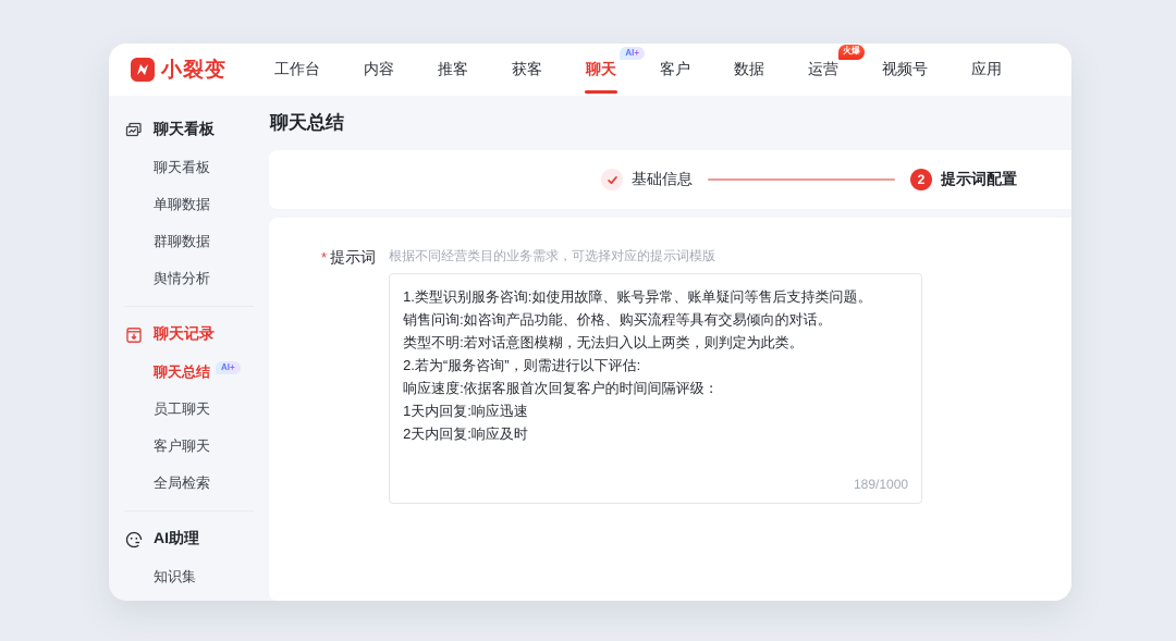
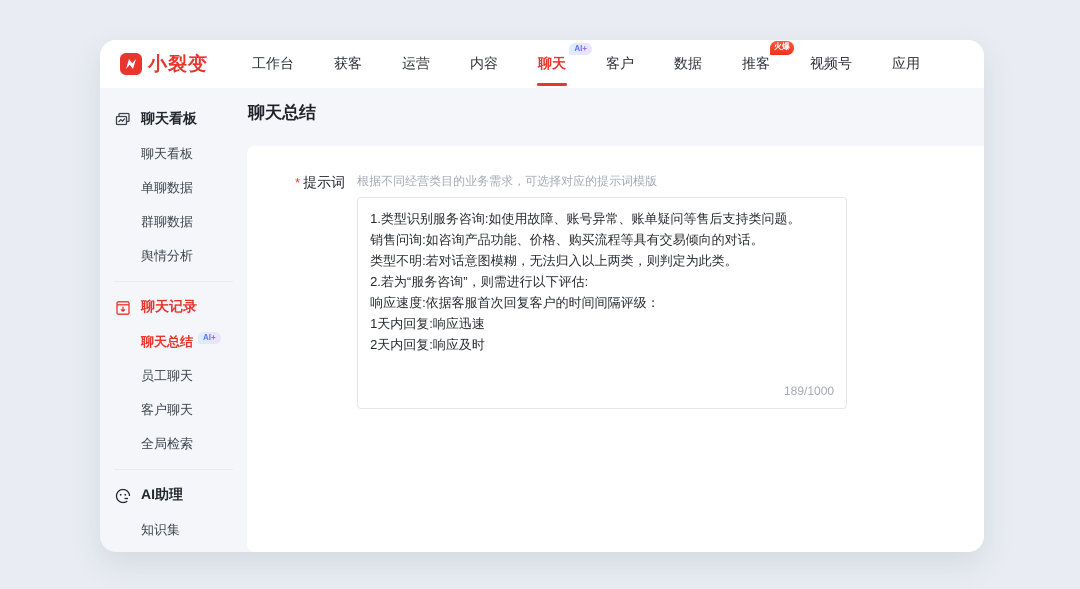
  小裂变
  工作台
- 内容
+ 获客
- 推客
+ 运营
- 获客
+ 内容
  聊天
  AI+
  客户
  数据
- 运营
+ 推客
  火爆
  视频号
  应用
  聊天看板
  聊天看板
  单聊数据
  群聊数据
  舆情分析
  聊天记录
  聊天总结
  AI+
  员工聊天
  客户聊天
  全局检索
  AI助理
  知识集
  聊天总结
- 基础信息
- 2
- 提示词配置
  * 提示词
  根据不同经营类目的业务需求，可选择对应的提示词模版
  1.类型识别服务咨询:如使用故障、账号异常、账单疑问等售后支持类问题。
  销售问询:如咨询产品功能、价格、购买流程等具有交易倾向的对话。
  类型不明:若对话意图模糊，无法归入以上两类，则判定为此类。
  2.若为“服务咨询”，则需进行以下评估:
  响应速度:依据客服首次回复客户的时间间隔评级：
  1天内回复:响应迅速
  2天内回复:响应及时
  189/1000
